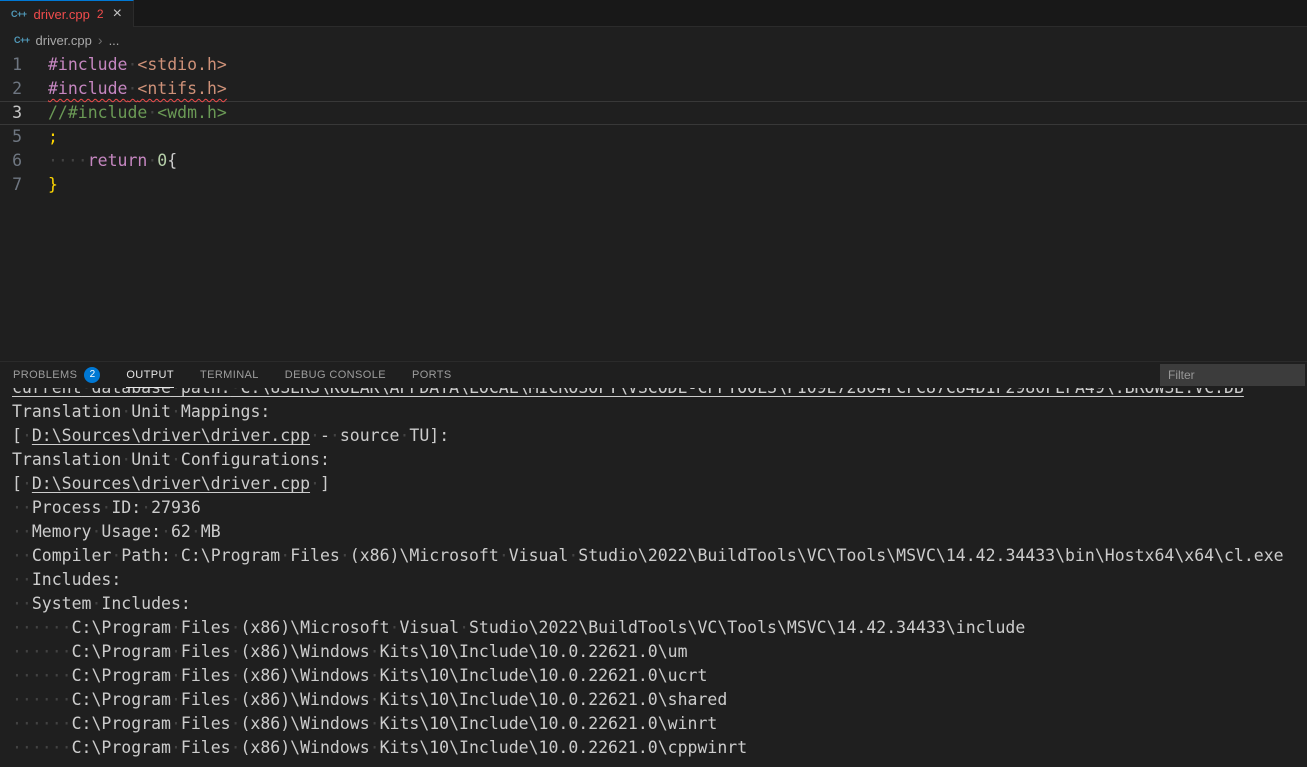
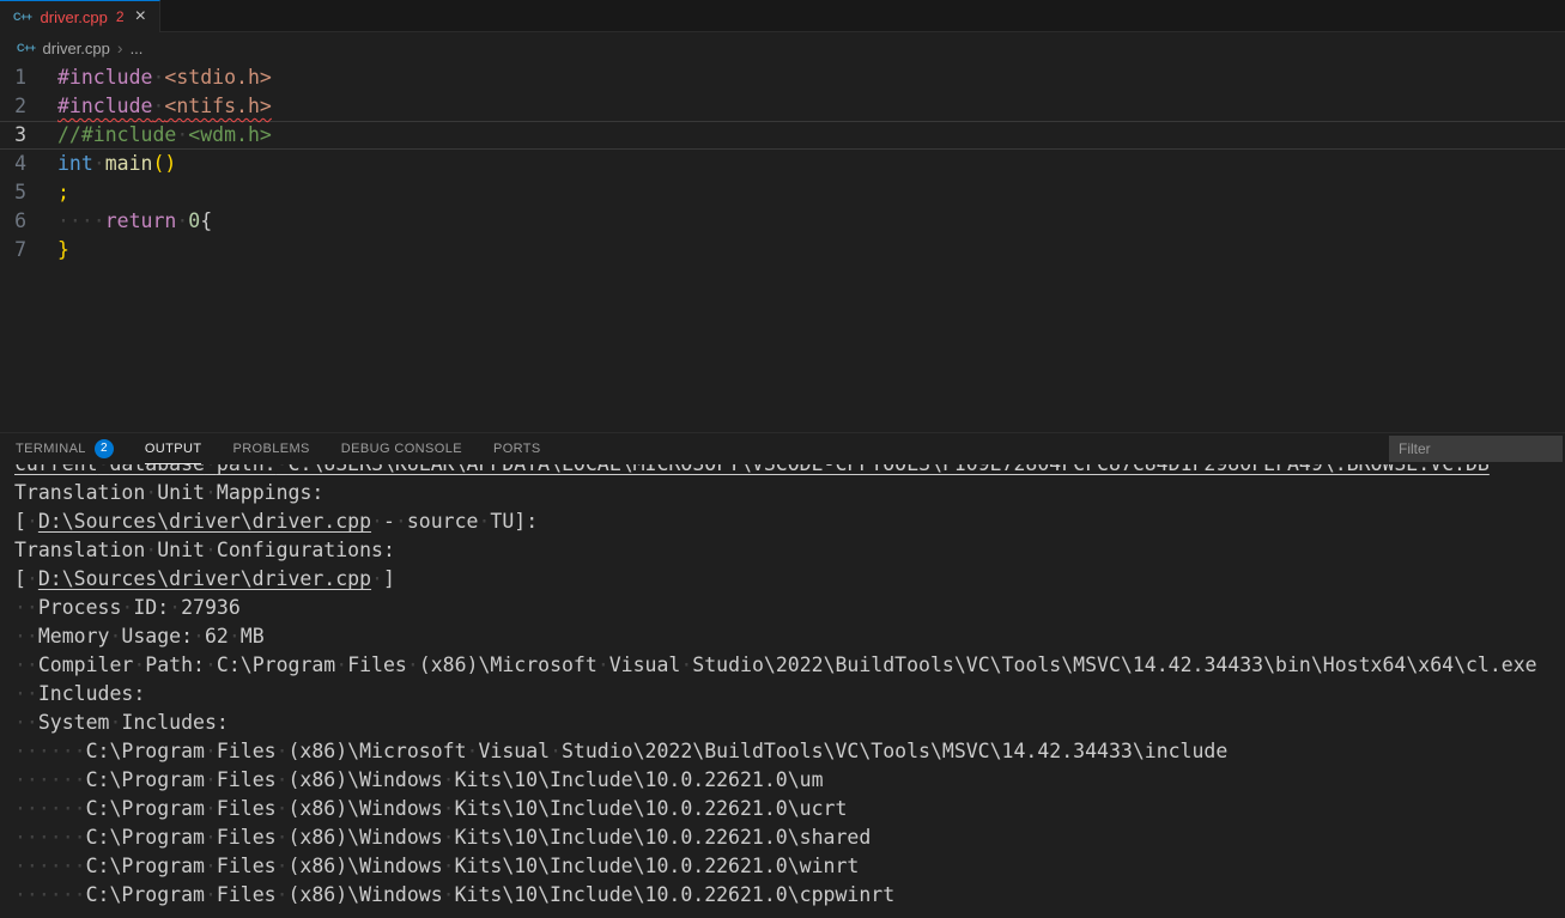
  C++
  driver.cpp
  2
  ×
  C++
  driver.cpp
  ›
  ...
  1
  #include·<stdio.h>
  2
  #include·<ntifs.h>
  3
  //#include·<wdm.h>
+ 4
+ int·main()
  5
  ;
  6
  ····return·0{
  7
  }
- PROBLEMS
+ TERMINAL
  2
  OUTPUT
- TERMINAL
+ PROBLEMS
  DEBUG CONSOLE
  PORTS
  Filter
  current·database·path:·C:\USERS\KULAK\APPDATA\LOCAL\MICROSOFT\VSCODE-CPPTOOLS\F109E72804FCFC87C84D1F2980FEFA49\.BROWSE.VC.DB
  Translation·Unit·Mappings:
  [·D:\Sources\driver\driver.cpp·-·source·TU]:
  Translation·Unit·Configurations:
  [·D:\Sources\driver\driver.cpp·]
  ··Process·ID:·27936
  ··Memory·Usage:·62·MB
  ··Compiler·Path:·C:\Program·Files·(x86)\Microsoft·Visual·Studio\2022\BuildTools\VC\Tools\MSVC\14.42.34433\bin\Hostx64\x64\cl.exe
  ··Includes:
  ··System·Includes:
  ······C:\Program·Files·(x86)\Microsoft·Visual·Studio\2022\BuildTools\VC\Tools\MSVC\14.42.34433\include
  ······C:\Program·Files·(x86)\Windows·Kits\10\Include\10.0.22621.0\um
  ······C:\Program·Files·(x86)\Windows·Kits\10\Include\10.0.22621.0\ucrt
  ······C:\Program·Files·(x86)\Windows·Kits\10\Include\10.0.22621.0\shared
  ······C:\Program·Files·(x86)\Windows·Kits\10\Include\10.0.22621.0\winrt
  ······C:\Program·Files·(x86)\Windows·Kits\10\Include\10.0.22621.0\cppwinrt
